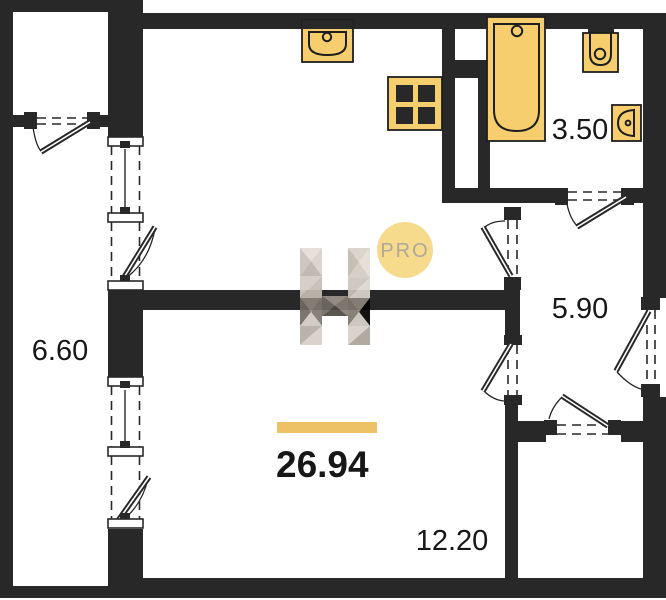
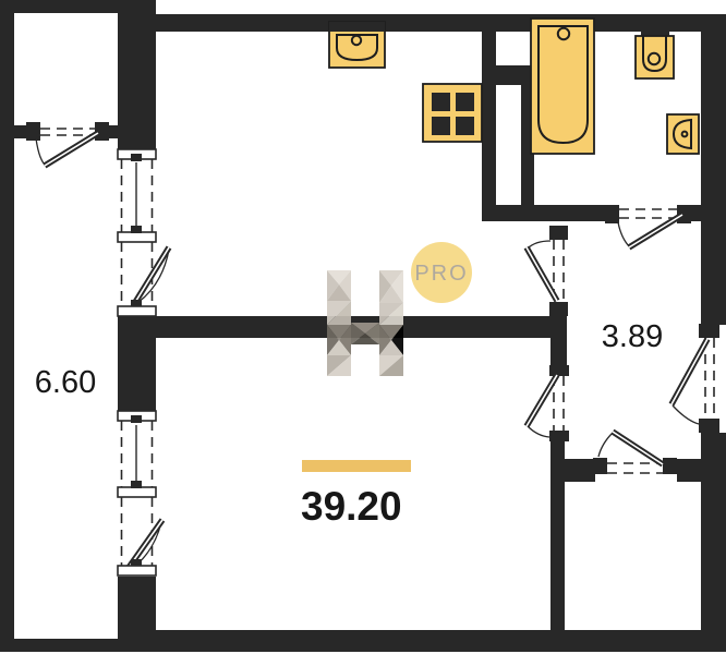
  PRO
- 3.50
  6.60
- 5.90
+ 3.89
- 12.20
- 26.94
+ 39.20
